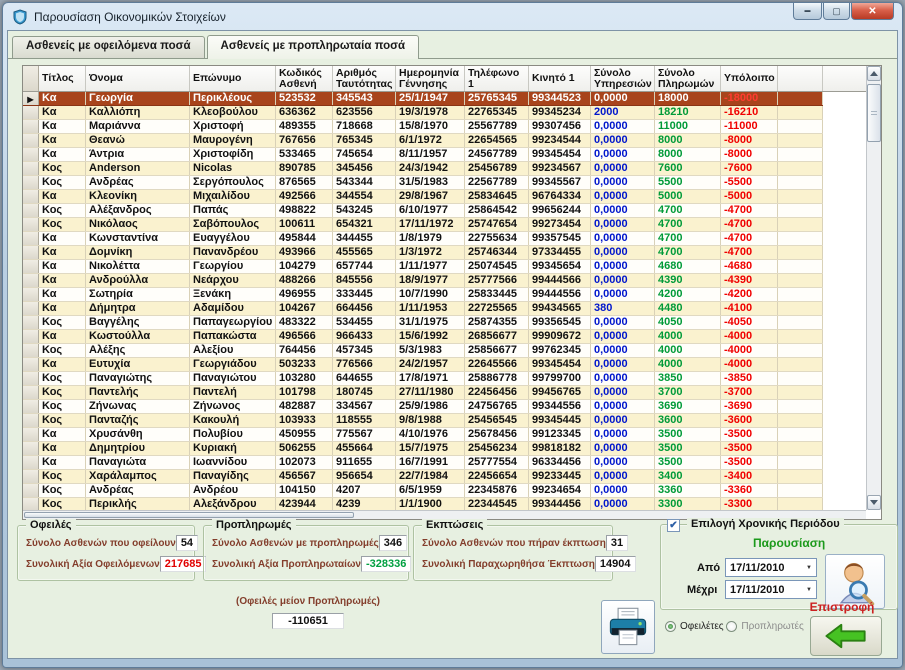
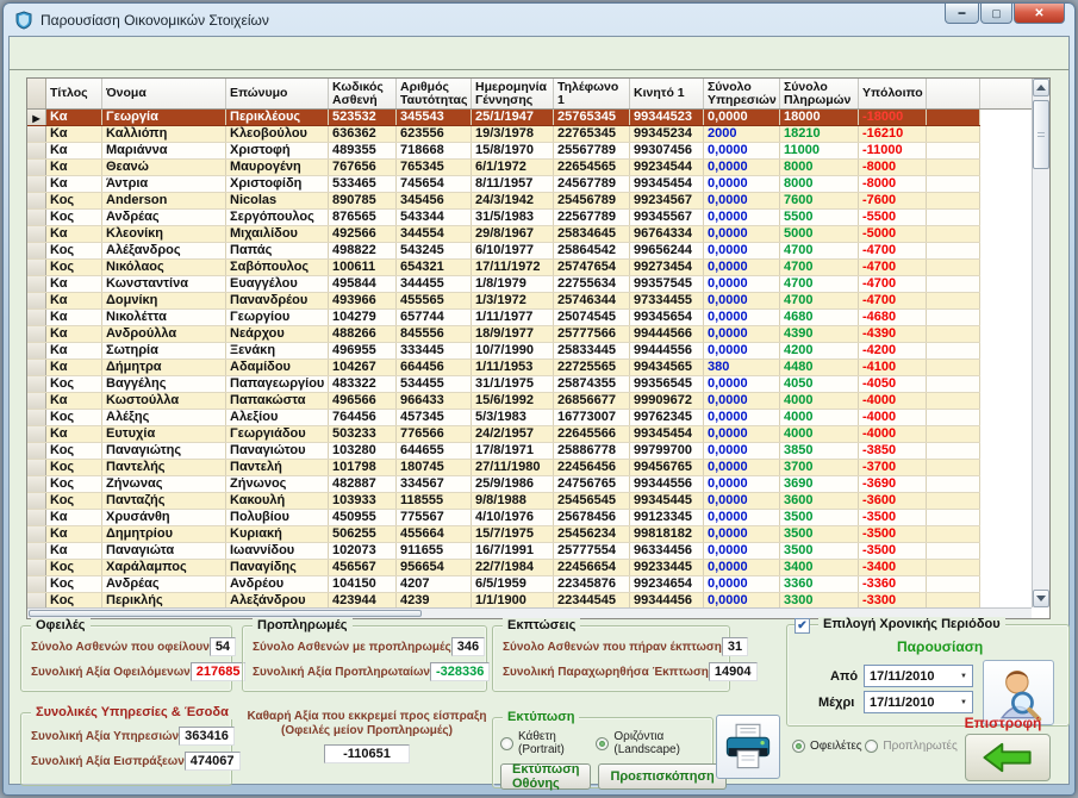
  Παρουσίαση Οικονομικών Στοιχείων
  ▢
  ✕
- Ασθενείς με οφειλόμενα ποσά
- Ασθενείς με προπληρωταία ποσά
  Τίτλος
  Όνομα
  Επώνυμο
  Κωδικός
  Ασθενή
  Αριθμός
  Ταυτότητας
  Ημερομηνία
  Γέννησης
  Τηλέφωνο 1
  Κινητό 1
  Σύνολο
  Υπηρεσιών
  Σύνολο
  Πληρωμών
  Υπόλοιπο
  ▶
  Κα
  Γεωργία
  Περικλέους
  523532
  345543
  25/1/1947
  25765345
  99344523
  0,0000
  18000
  -18000
  Κα
  Καλλιόπη
  Κλεοβούλου
  636362
  623556
  19/3/1978
  22765345
  99345234
  2000
  18210
  -16210
  Κα
  Μαριάννα
  Χριστοφή
  489355
  718668
  15/8/1970
  25567789
  99307456
  0,0000
  11000
  -11000
  Κα
  Θεανώ
  Μαυρογένη
  767656
  765345
  6/1/1972
  22654565
  99234544
  0,0000
  8000
  -8000
  Κα
  Άντρια
  Χριστοφίδη
  533465
  745654
  8/11/1957
  24567789
  99345454
  0,0000
  8000
  -8000
  Κος
  Anderson
  Nicolas
  890785
  345456
  24/3/1942
  25456789
  99234567
  0,0000
  7600
  -7600
  Κος
  Ανδρέας
  Σεργόπουλος
  876565
  543344
  31/5/1983
  22567789
  99345567
  0,0000
  5500
  -5500
  Κα
  Κλεονίκη
  Μιχαιλίδου
  492566
  344554
  29/8/1967
  25834645
  96764334
  0,0000
  5000
  -5000
  Κος
  Αλέξανδρος
  Παπάς
  498822
  543245
  6/10/1977
  25864542
  99656244
  0,0000
  4700
  -4700
  Κος
  Νικόλαος
  Σαβόπουλος
  100611
  654321
  17/11/1972
  25747654
  99273454
  0,0000
  4700
  -4700
  Κα
  Κωνσταντίνα
  Ευαγγέλου
  495844
  344455
  1/8/1979
  22755634
  99357545
  0,0000
  4700
  -4700
  Κα
  Δομνίκη
  Πανανδρέου
  493966
  455565
  1/3/1972
  25746344
  97334455
  0,0000
  4700
  -4700
  Κα
  Νικολέττα
  Γεωργίου
  104279
  657744
  1/11/1977
  25074545
  99345654
  0,0000
  4680
  -4680
  Κα
  Ανδρούλλα
  Νεάρχου
  488266
  845556
  18/9/1977
  25777566
  99444566
  0,0000
  4390
  -4390
  Κα
  Σωτηρία
  Ξενάκη
  496955
  333445
  10/7/1990
  25833445
  99444556
  0,0000
  4200
  -4200
  Κα
  Δήμητρα
  Αδαμίδου
  104267
  664456
  1/11/1953
  22725565
  99434565
  380
  4480
  -4100
  Κος
  Βαγγέλης
  Παπαγεωργίου
  483322
  534455
  31/1/1975
  25874355
  99356545
  0,0000
  4050
  -4050
  Κα
  Κωστούλλα
  Παπακώστα
  496566
  966433
  15/6/1992
  26856677
  99909672
  0,0000
  4000
  -4000
  Κος
  Αλέξης
  Αλεξίου
  764456
  457345
  5/3/1983
- 25856677
+ 16773007
  99762345
  0,0000
  4000
  -4000
  Κα
  Ευτυχία
  Γεωργιάδου
  503233
  776566
  24/2/1957
  22645566
  99345454
  0,0000
  4000
  -4000
  Κος
  Παναγιώτης
  Παναγιώτου
  103280
  644655
  17/8/1971
  25886778
  99799700
  0,0000
  3850
  -3850
  Κος
  Παντελής
  Παντελή
  101798
  180745
  27/11/1980
  22456456
  99456765
  0,0000
  3700
  -3700
  Κος
  Ζήνωνας
  Ζήνωνος
  482887
  334567
  25/9/1986
  24756765
  99344556
  0,0000
  3690
  -3690
  Κος
  Πανταζής
  Κακουλή
  103933
  118555
  9/8/1988
  25456545
  99345445
  0,0000
  3600
  -3600
  Κα
  Χρυσάνθη
  Πολυβίου
  450955
  775567
  4/10/1976
  25678456
  99123345
  0,0000
  3500
  -3500
  Κα
  Δημητρίου
  Κυριακή
  506255
  455664
  15/7/1975
  25456234
  99818182
  0,0000
  3500
  -3500
  Κα
  Παναγιώτα
  Ιωαννίδου
  102073
  911655
  16/7/1991
  25777554
  96334456
  0,0000
  3500
  -3500
  Κος
  Χαράλαμπος
  Παναγίδης
  456567
  956654
  22/7/1984
  22456654
  99233445
  0,0000
  3400
  -3400
  Κος
  Ανδρέας
  Ανδρέου
  104150
  4207
  6/5/1959
  22345876
  99234654
  0,0000
  3360
  -3360
  Κος
  Περικλής
  Αλεξάνδρου
  423944
  4239
  1/1/1900
  22344545
  99344456
  0,0000
  3300
  -3300
  Οφειλές
  Σύνολο Ασθενών που οφείλουν
  54
  Συνολική Αξία Οφειλόμενων
  217685
  Προπληρωμές
  Σύνολο Ασθενών με προπληρωμές
  346
  Συνολική Αξία Προπληρωταίων
  -328336
  Εκπτώσεις
  Σύνολο Ασθενών που πήραν έκπτωση
  31
  Συνολική Παραχωρηθήσα Έκπτωση
  14904
+ Συνολικές Υπηρεσίες & Έσοδα
+ Συνολική Αξία Υπηρεσιών
+ 363416
+ Συνολική Αξία Εισπράξεων
+ 474067
+ Καθαρή Αξία που εκκρεμεί προς είσπραξη
  (Οφειλές μείον Προπληρωμές)
  -110651
+ Εκτύπωση
+ Κάθετη (Portrait)
+ Οριζόντια (Landscape)
+ Εκτύπωση Οθόνης
+ Προεπισκόπηση
  Οφειλέτες
  Προπληρωτές
  ✔
  Επιλογή Χρονικής Περιόδου
  Παρουσίαση
  Από
  17/11/2010
  Μέχρι
  17/11/2010
  Επιστροφή
